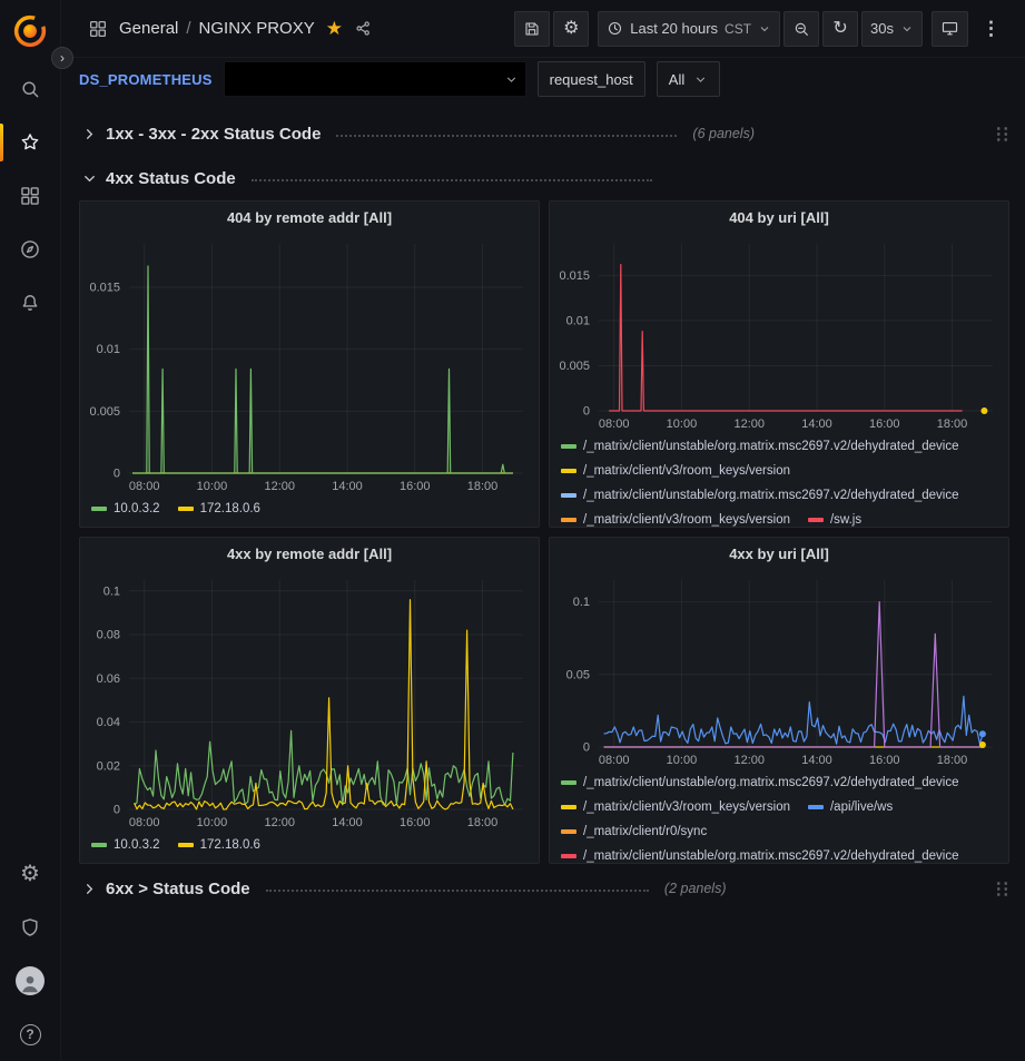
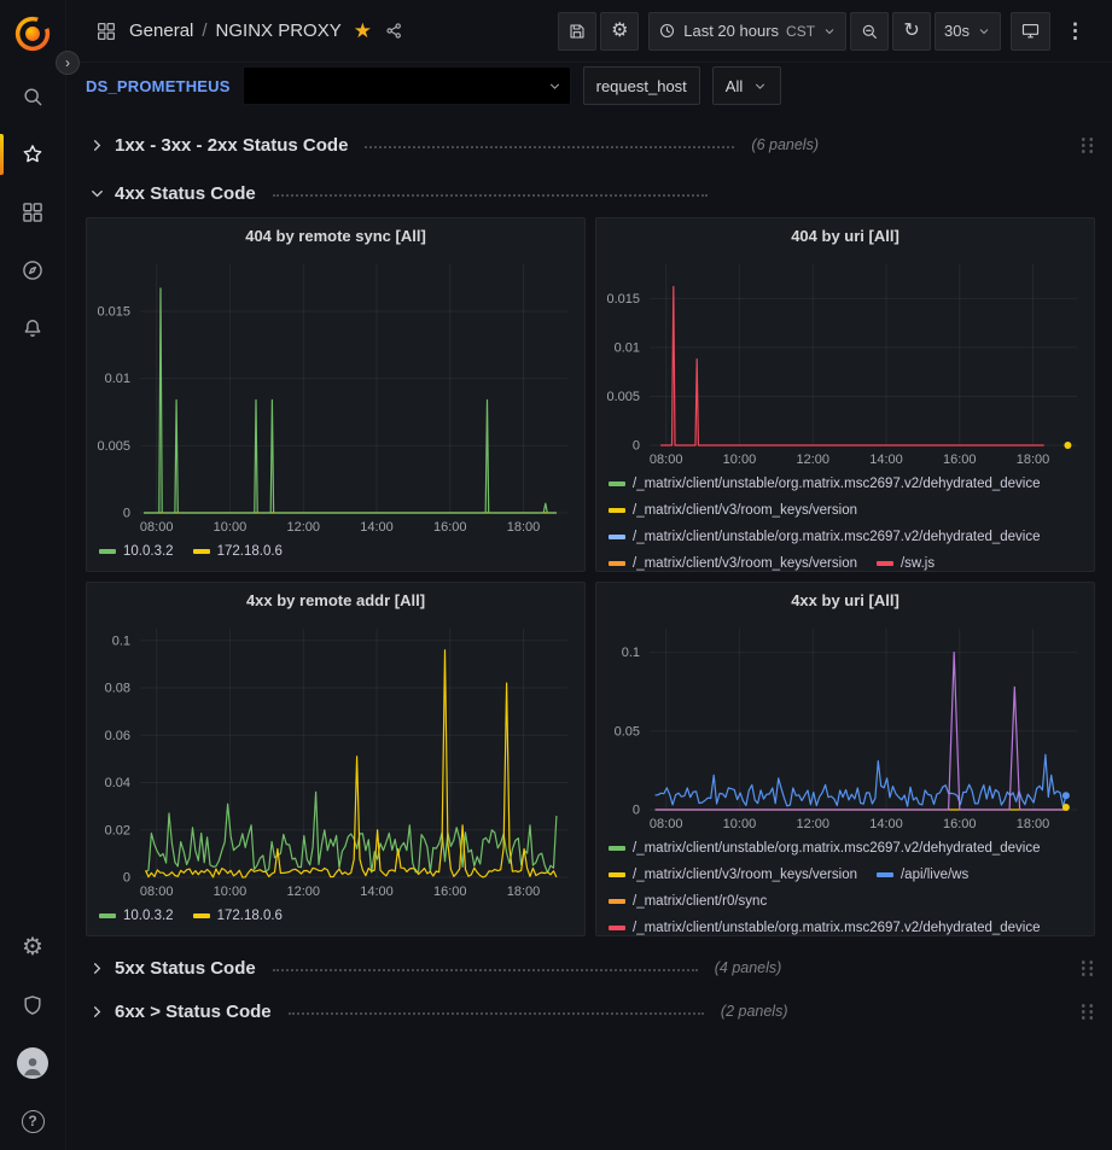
  ⚙
  ?
  ›
  General
  /
  NGINX PROXY
  ★
  ⚙
  Last 20 hours
  CST
  ↻
  30s
  ⋮
  DS_PROMETHEUS
  request_host
  All
  1xx - 3xx - 2xx Status Code
  (6 panels)
  4xx Status Code
- 404 by remote addr [All]
+ 404 by remote sync [All]
  08:00
  10:00
  12:00
  14:00
  16:00
  18:00
  0
  0.005
  0.01
  0.015
  10.0.3.2
  172.18.0.6
  404 by uri [All]
  08:00
  10:00
  12:00
  14:00
  16:00
  18:00
  0
  0.005
  0.01
  0.015
  /_matrix/client/unstable/org.matrix.msc2697.v2/dehydrated_device
  /_matrix/client/v3/room_keys/version
  /_matrix/client/unstable/org.matrix.msc2697.v2/dehydrated_device
  /_matrix/client/v3/room_keys/version
  /sw.js
  4xx by remote addr [All]
  08:00
  10:00
  12:00
  14:00
  16:00
  18:00
  0
  0.02
  0.04
  0.06
  0.08
  0.1
  10.0.3.2
  172.18.0.6
  4xx by uri [All]
  08:00
  10:00
  12:00
  14:00
  16:00
  18:00
  0
  0.05
  0.1
  /_matrix/client/unstable/org.matrix.msc2697.v2/dehydrated_device
  /_matrix/client/v3/room_keys/version
  /api/live/ws
  /_matrix/client/r0/sync
  /_matrix/client/unstable/org.matrix.msc2697.v2/dehydrated_device
+ 5xx Status Code
+ (4 panels)
  6xx > Status Code
  (2 panels)
